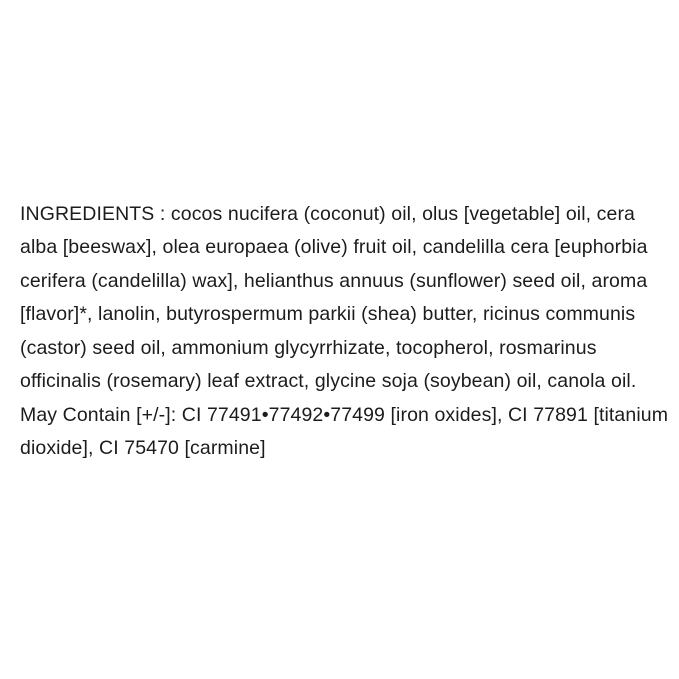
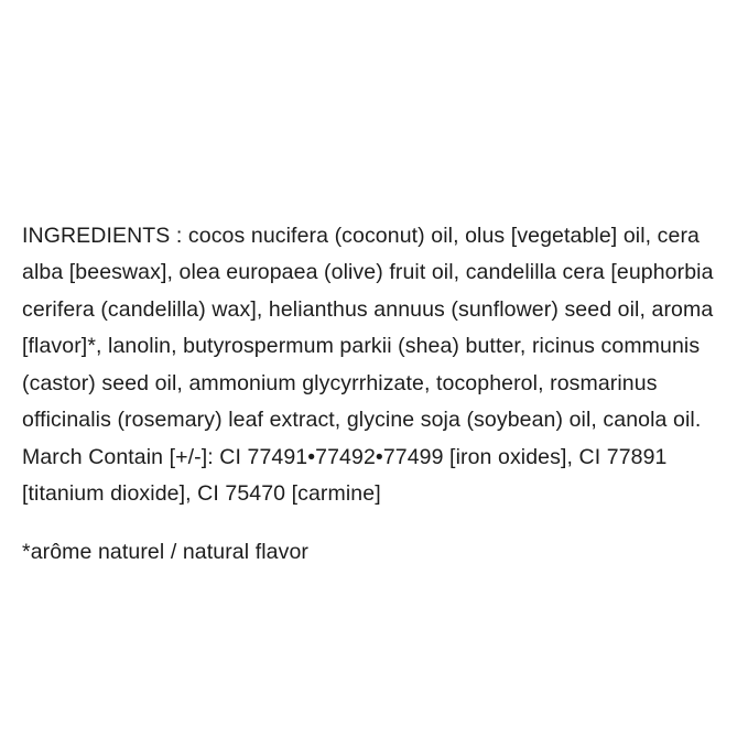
- INGREDIENTS : cocos nucifera (coconut) oil, olus [vegetable] oil, cera alba [beeswax], olea europaea (olive) fruit oil, candelilla cera [euphorbia cerifera (candelilla) wax], helianthus annuus (sunflower) seed oil, aroma [flavor]*, lanolin, butyrospermum parkii (shea) butter, ricinus communis (castor) seed oil, ammonium glycyrrhizate, tocopherol, rosmarinus officinalis (rosemary) leaf extract, glycine soja (soybean) oil, canola oil. May Contain [+/-]: CI 77491•77492•77499 [iron oxides], CI 77891 [titanium dioxide], CI 75470 [carmine]
+ INGREDIENTS : cocos nucifera (coconut) oil, olus [vegetable] oil, cera alba [beeswax], olea europaea (olive) fruit oil, candelilla cera [euphorbia cerifera (candelilla) wax], helianthus annuus (sunflower) seed oil, aroma [flavor]*, lanolin, butyrospermum parkii (shea) butter, ricinus communis (castor) seed oil, ammonium glycyrrhizate, tocopherol, rosmarinus officinalis (rosemary) leaf extract, glycine soja (soybean) oil, canola oil. March Contain [+/-]: CI 77491•77492•77499 [iron oxides], CI 77891 [titanium dioxide], CI 75470 [carmine]
+ *arôme naturel / natural flavor
